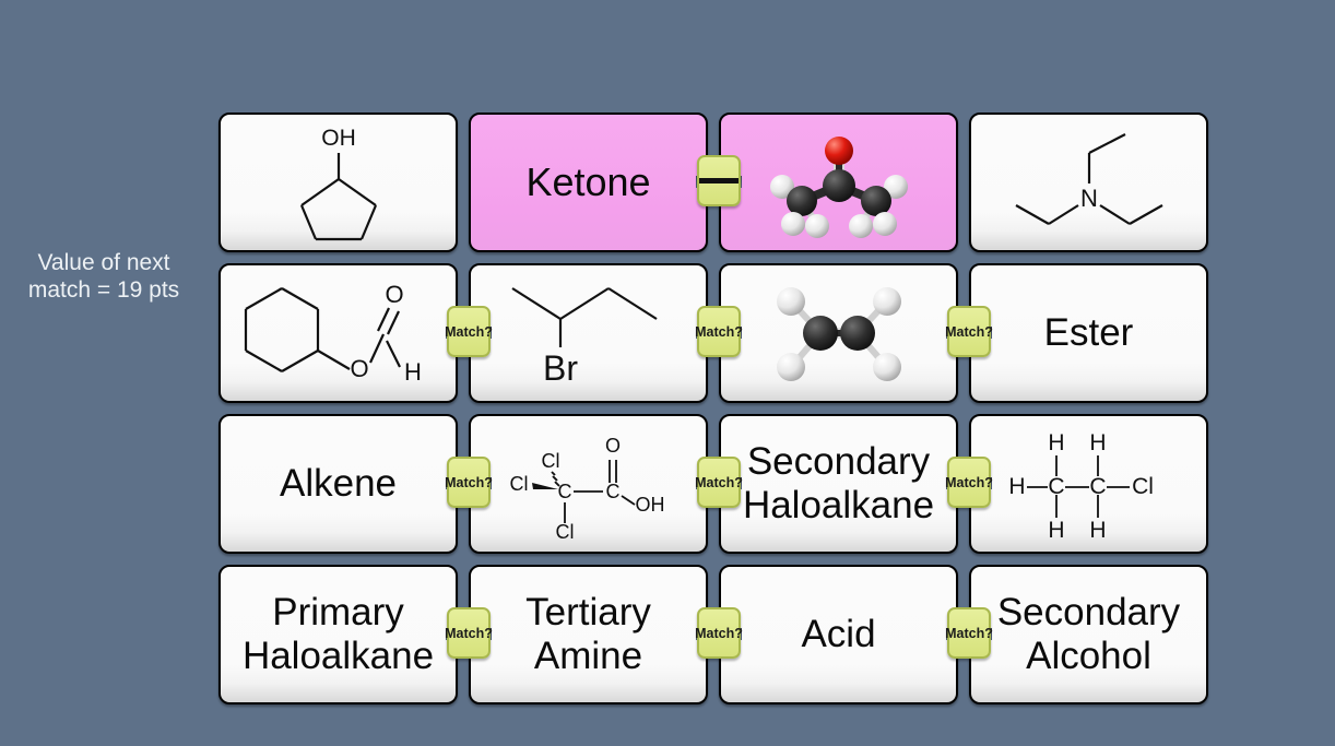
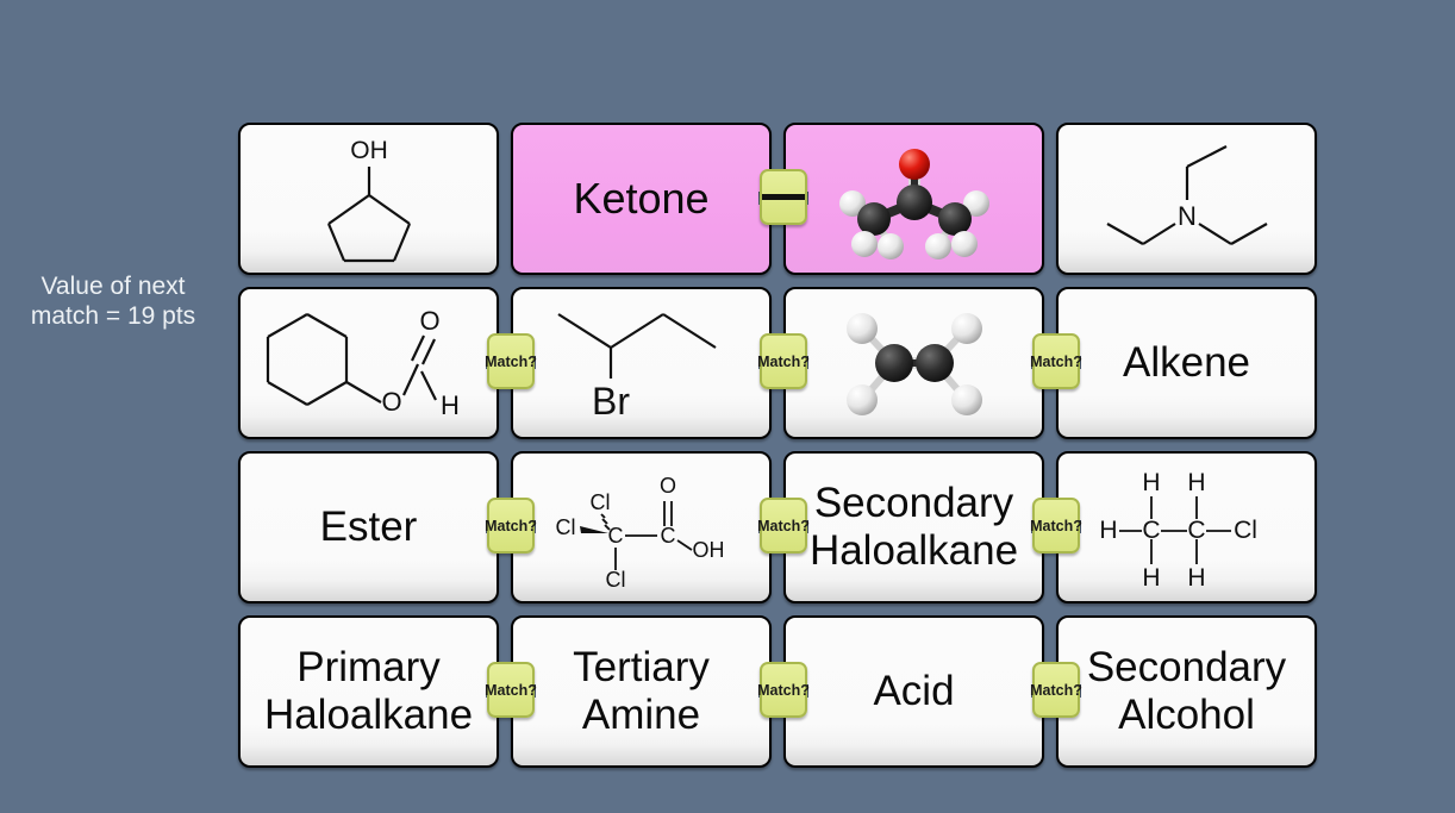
  Value of next
  match = 19 pts
  OH
  Ketone
  N
  O
  O
  H
  Br
- Ester
+ Alkene
  Match?
  Match?
  Match?
- Alkene
+ Ester
  Cl
  Cl
  C
  Cl
  O
  C
  OH
  Secondary
  Haloalkane
  H
  H
  H
  C
  C
  Cl
  H
  H
  Match?
  Match?
  Match?
  Primary
  Haloalkane
  Tertiary
  Amine
  Acid
  Secondary
  Alcohol
  Match?
  Match?
  Match?
